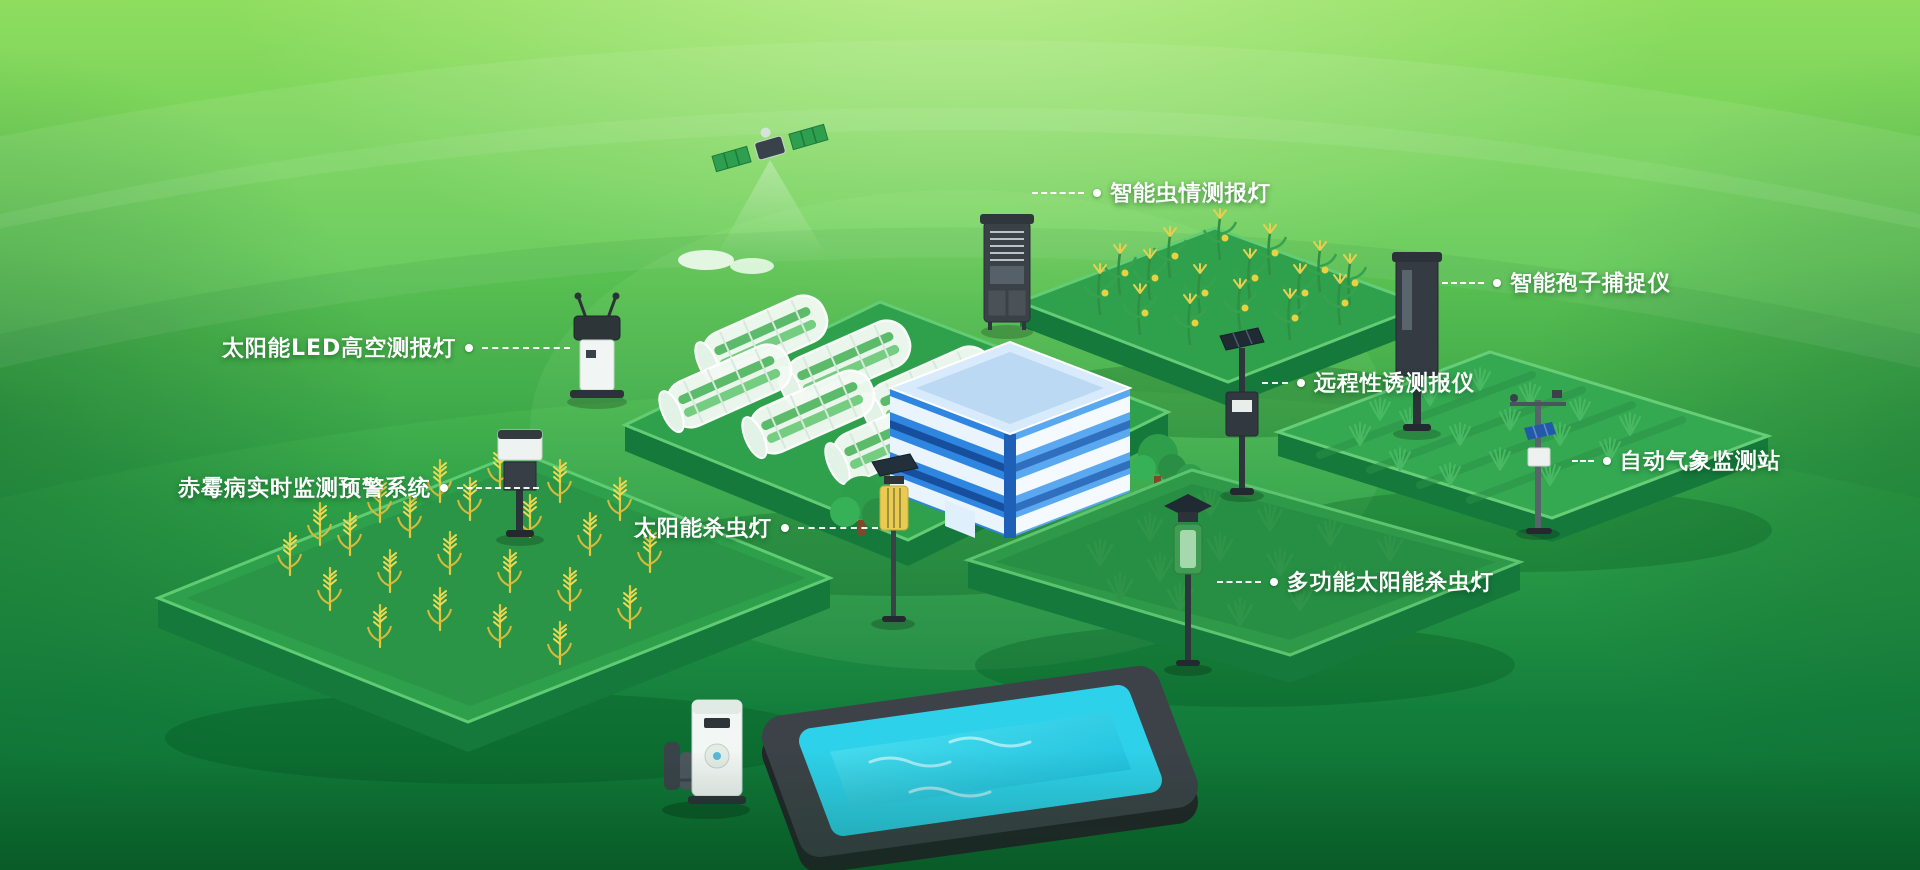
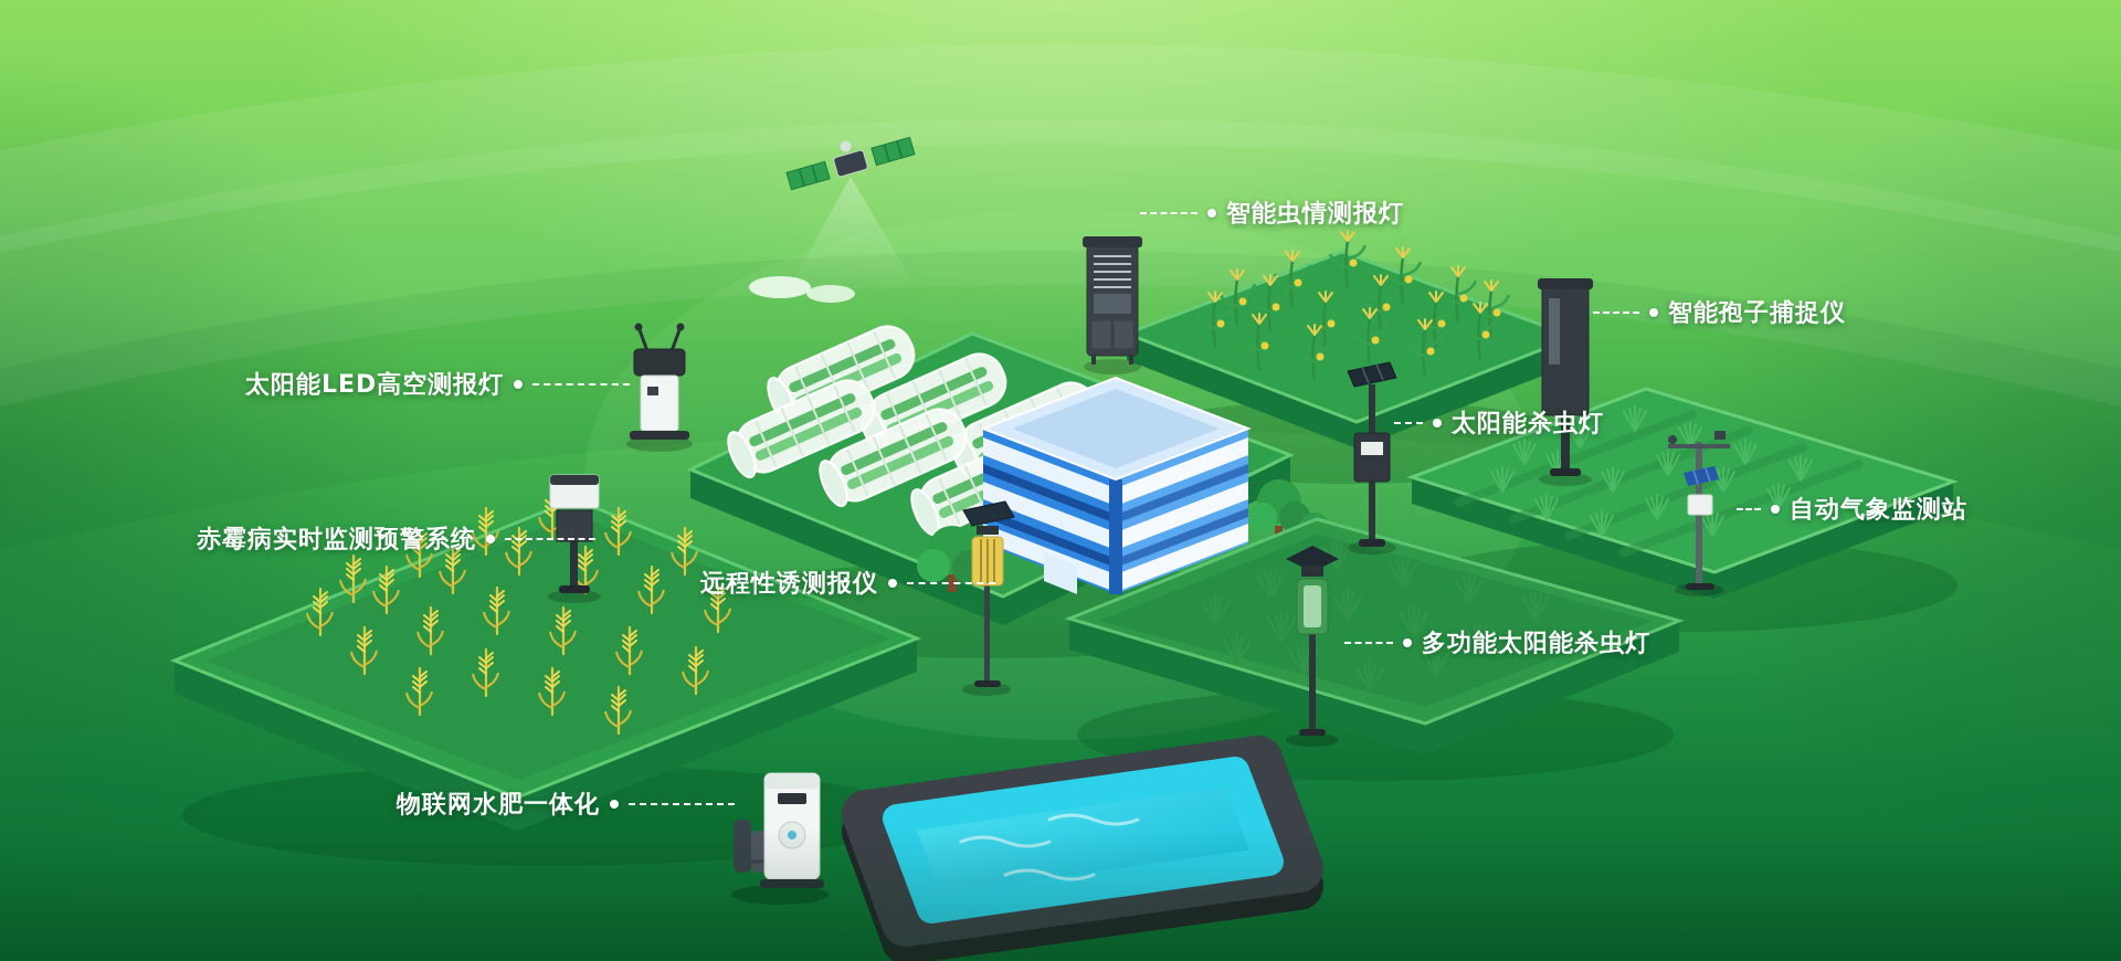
  智能虫情测报灯
  智能孢子捕捉仪
  太阳能LED高空测报灯
- 远程性诱测报仪
+ 太阳能杀虫灯
  赤霉病实时监测预警系统
  自动气象监测站
- 太阳能杀虫灯
+ 远程性诱测报仪
  多功能太阳能杀虫灯
+ 物联网水肥一体化
